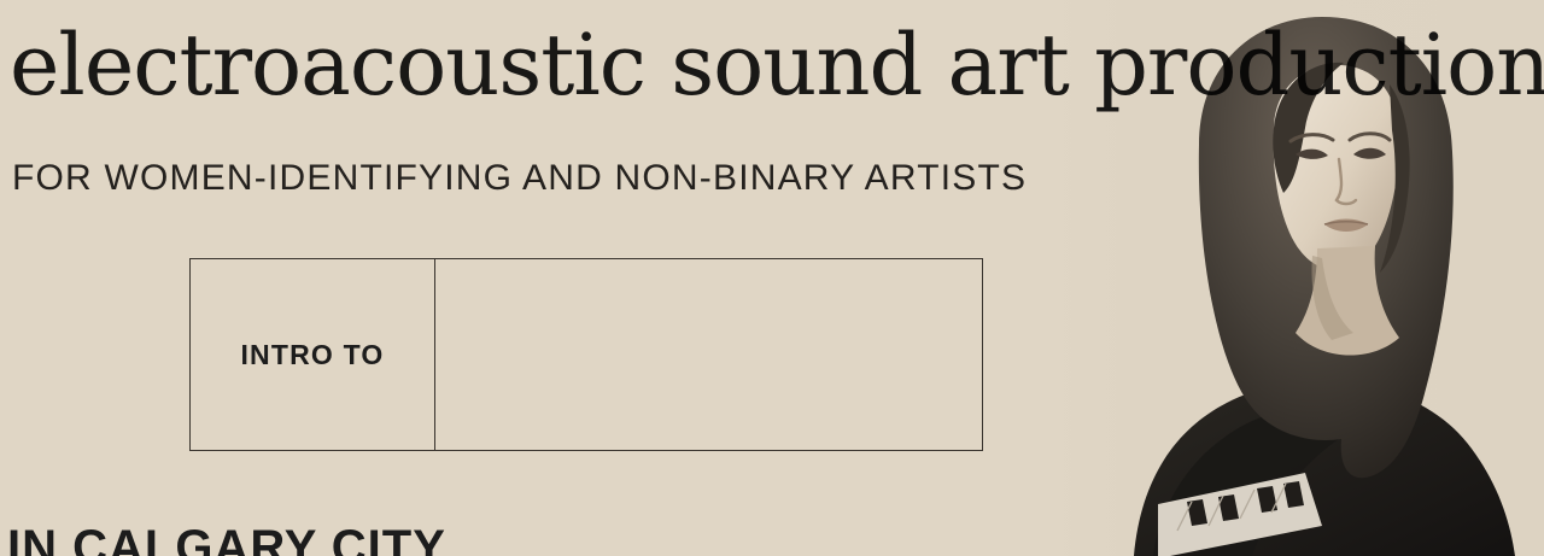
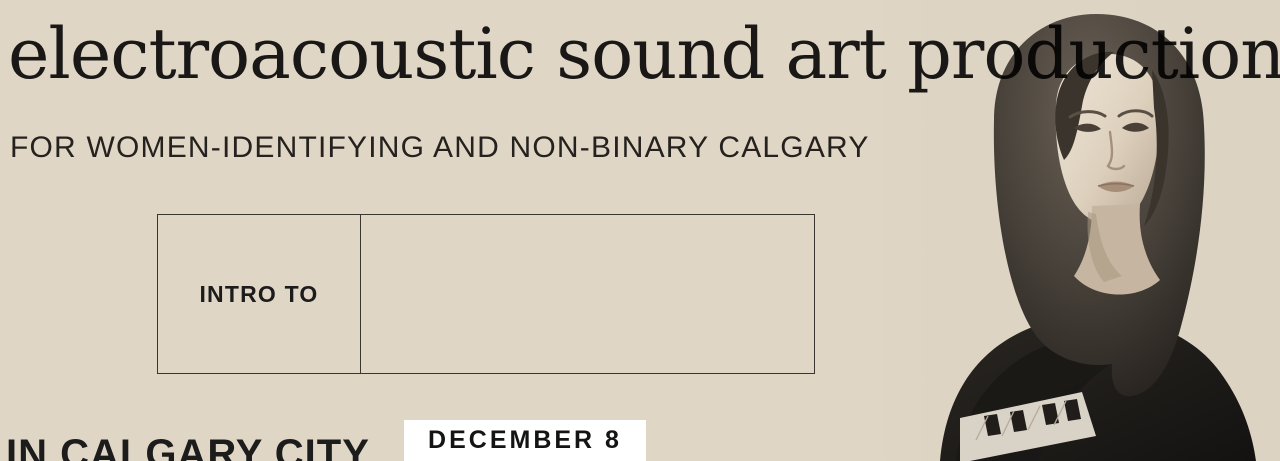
  electroacoustic sound art production
- FOR WOMEN-IDENTIFYING AND NON-BINARY ARTISTS
+ FOR WOMEN-IDENTIFYING AND NON-BINARY CALGARY
  INTRO TO
  IN CALGARY CITY
+ DECEMBER 8
